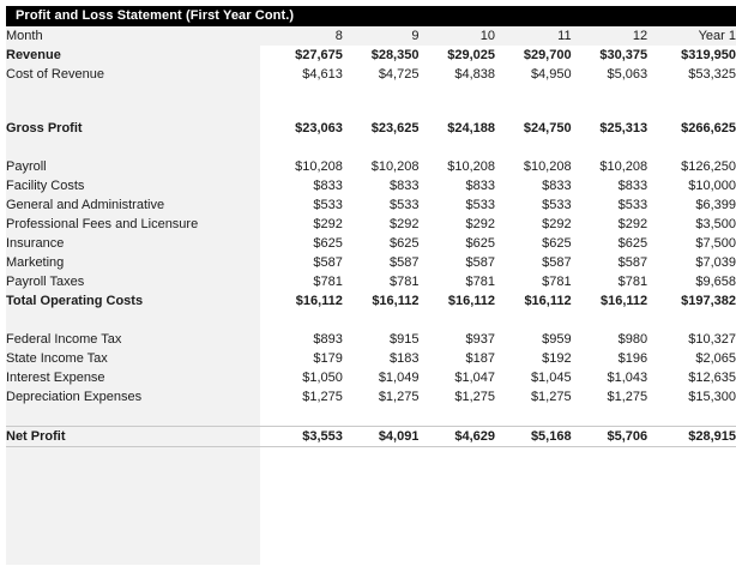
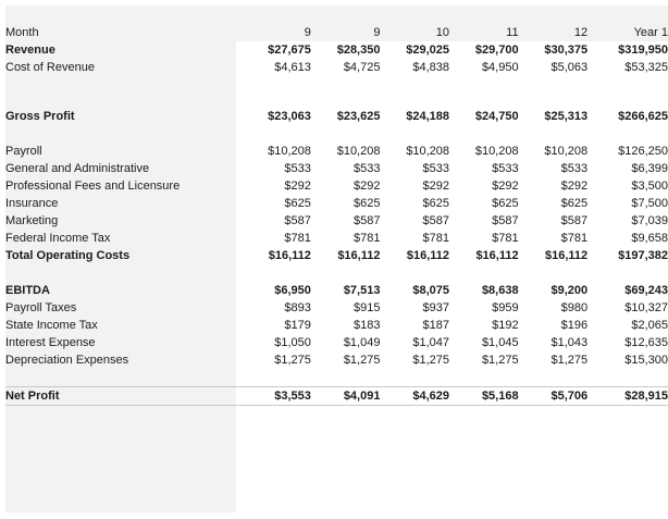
- Profit and Loss Statement (First Year Cont.)
- Month	8	9	10	11	12	Year 1
+ Month	9	9	10	11	12	Year 1
  Revenue	$27,675	$28,350	$29,025	$29,700	$30,375	$319,950
  Cost of Revenue	$4,613	$4,725	$4,838	$4,950	$5,063	$53,325
  Gross Profit	$23,063	$23,625	$24,188	$24,750	$25,313	$266,625
  Payroll	$10,208	$10,208	$10,208	$10,208	$10,208	$126,250
- Facility Costs	$833	$833	$833	$833	$833	$10,000
  General and Administrative	$533	$533	$533	$533	$533	$6,399
  Professional Fees and Licensure	$292	$292	$292	$292	$292	$3,500
  Insurance	$625	$625	$625	$625	$625	$7,500
  Marketing	$587	$587	$587	$587	$587	$7,039
- Payroll Taxes	$781	$781	$781	$781	$781	$9,658
+ Federal Income Tax	$781	$781	$781	$781	$781	$9,658
  Total Operating Costs	$16,112	$16,112	$16,112	$16,112	$16,112	$197,382
+ EBITDA	$6,950	$7,513	$8,075	$8,638	$9,200	$69,243
- Federal Income Tax	$893	$915	$937	$959	$980	$10,327
+ Payroll Taxes	$893	$915	$937	$959	$980	$10,327
  State Income Tax	$179	$183	$187	$192	$196	$2,065
  Interest Expense	$1,050	$1,049	$1,047	$1,045	$1,043	$12,635
  Depreciation Expenses	$1,275	$1,275	$1,275	$1,275	$1,275	$15,300
  Net Profit	$3,553	$4,091	$4,629	$5,168	$5,706	$28,915
